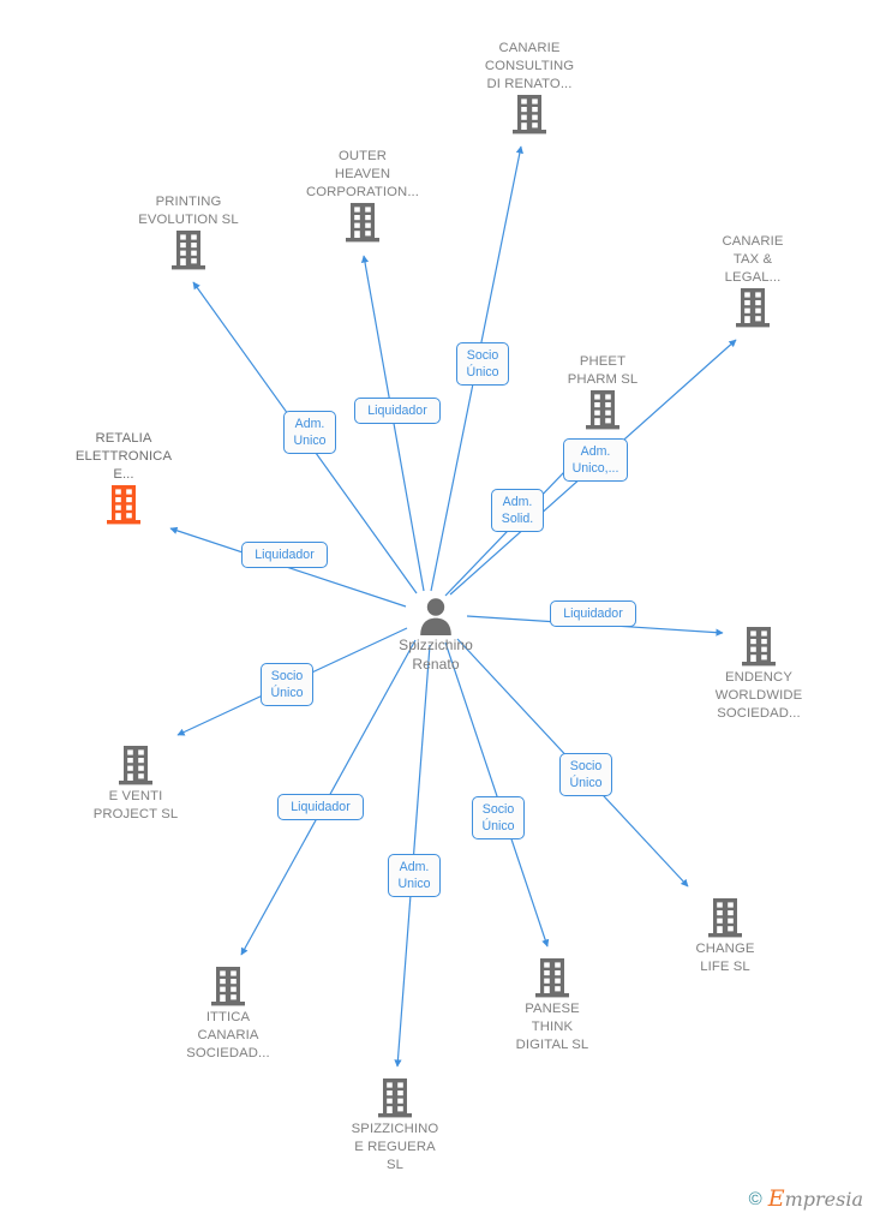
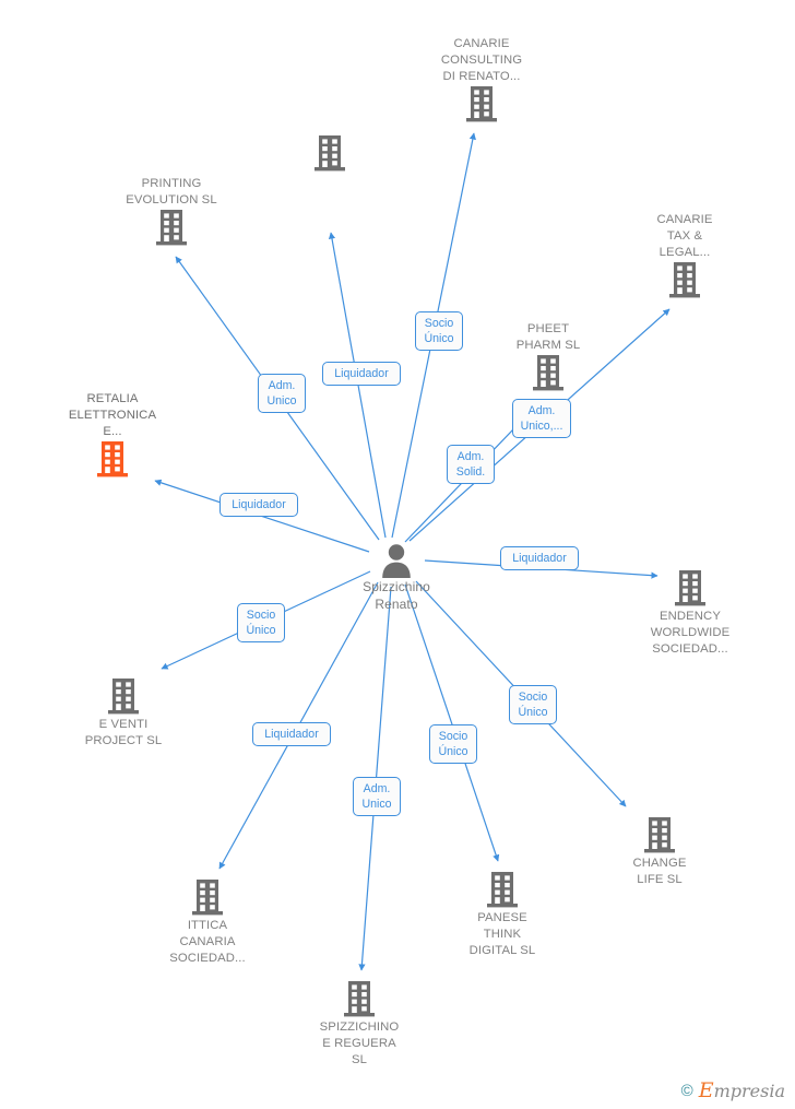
  CANARIE
  CONSULTING
  DI RENATO...
- OUTER
- HEAVEN
- CORPORATION...
  PRINTING
  EVOLUTION SL
  CANARIE
  TAX &
  LEGAL...
  PHEET
  PHARM SL
  RETALIA
  ELETTRONICA
  E...
  ENDENCY
  WORLDWIDE
  SOCIEDAD...
  E VENTI
  PROJECT SL
  CHANGE
  LIFE SL
  ITTICA
  CANARIA
  SOCIEDAD...
  PANESE
  THINK
  DIGITAL SL
  SPIZZICHINO
  E REGUERA
  SL
  Spizzichino
  Renato
  Socio
  Único
  Liquidador
  Adm.
  Unico
  Adm.
  Unico,...
  Adm.
  Solid.
  Liquidador
  Liquidador
  Socio
  Único
  Socio
  Único
  Liquidador
  Socio
  Único
  Adm.
  Unico
  ©
  Empresia
